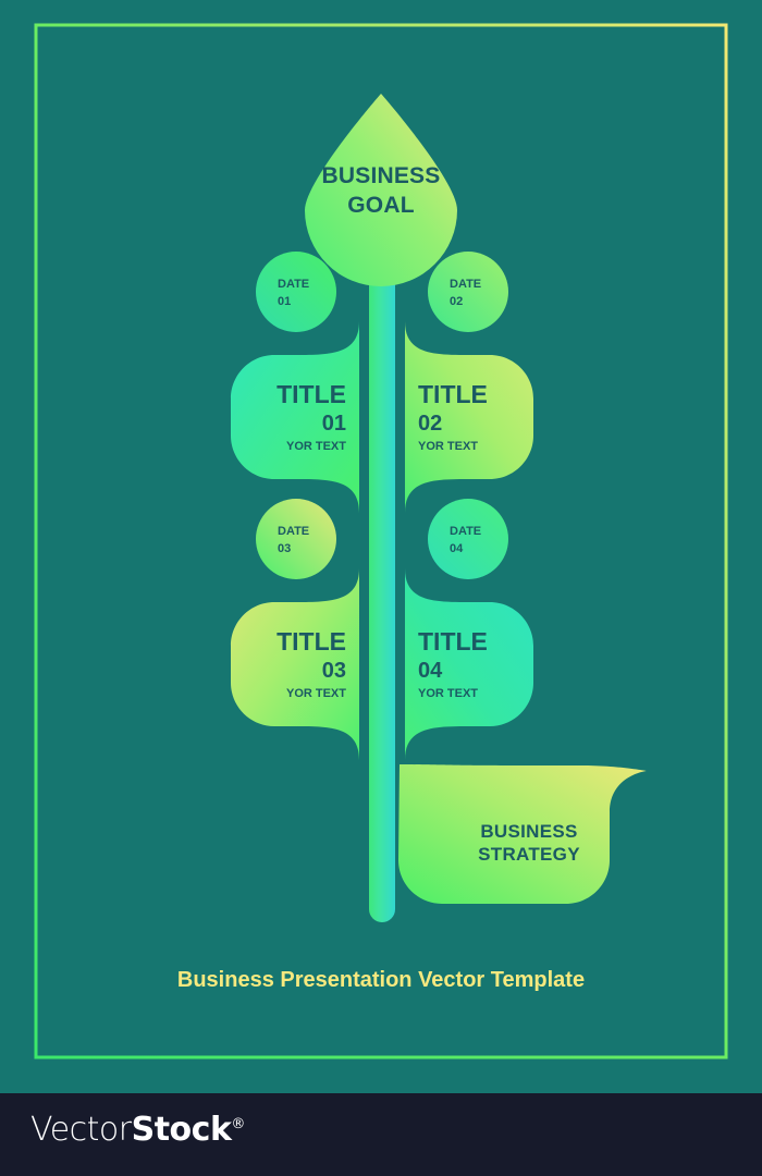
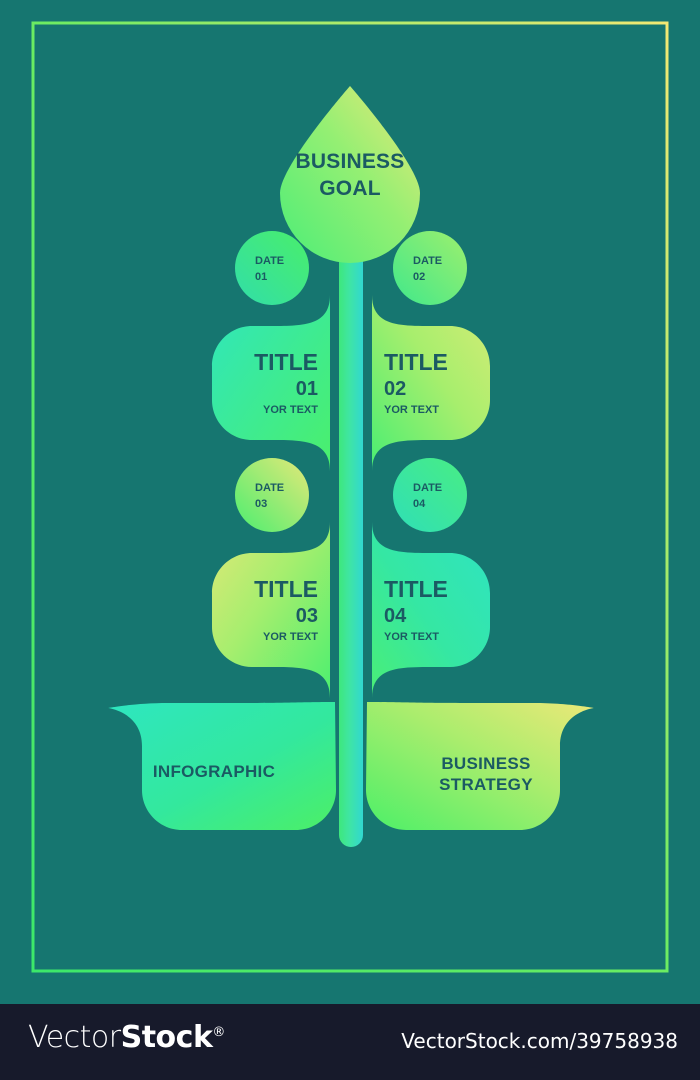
  BUSINESS
  GOAL
  DATE
  01
  DATE
  02
  TITLE
  01
  YOR TEXT
  TITLE
  02
  YOR TEXT
  DATE
  03
  DATE
  04
  TITLE
  03
  YOR TEXT
  TITLE
  04
  YOR TEXT
+ INFOGRAPHIC
  BUSINESS
  STRATEGY
- Business Presentation Vector Template
  VectorStock®
+ VectorStock.com/39758938
